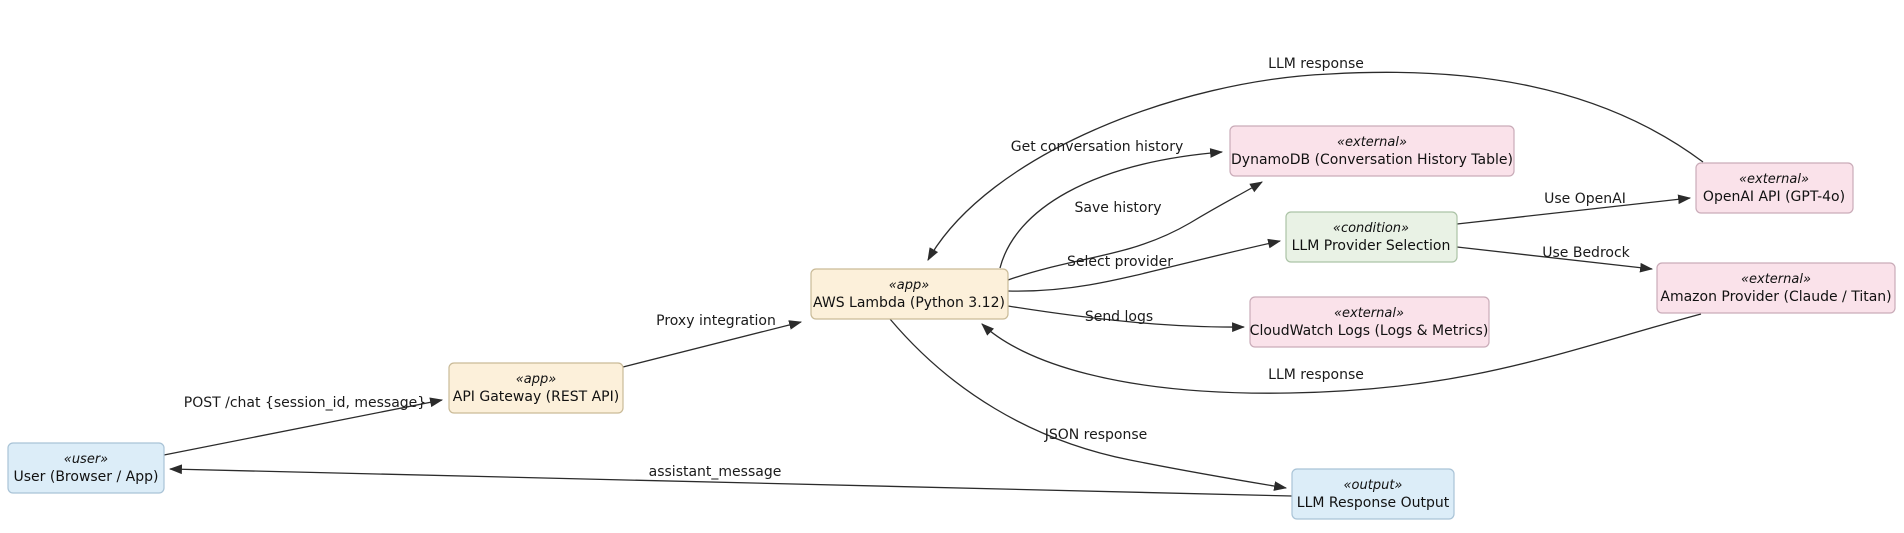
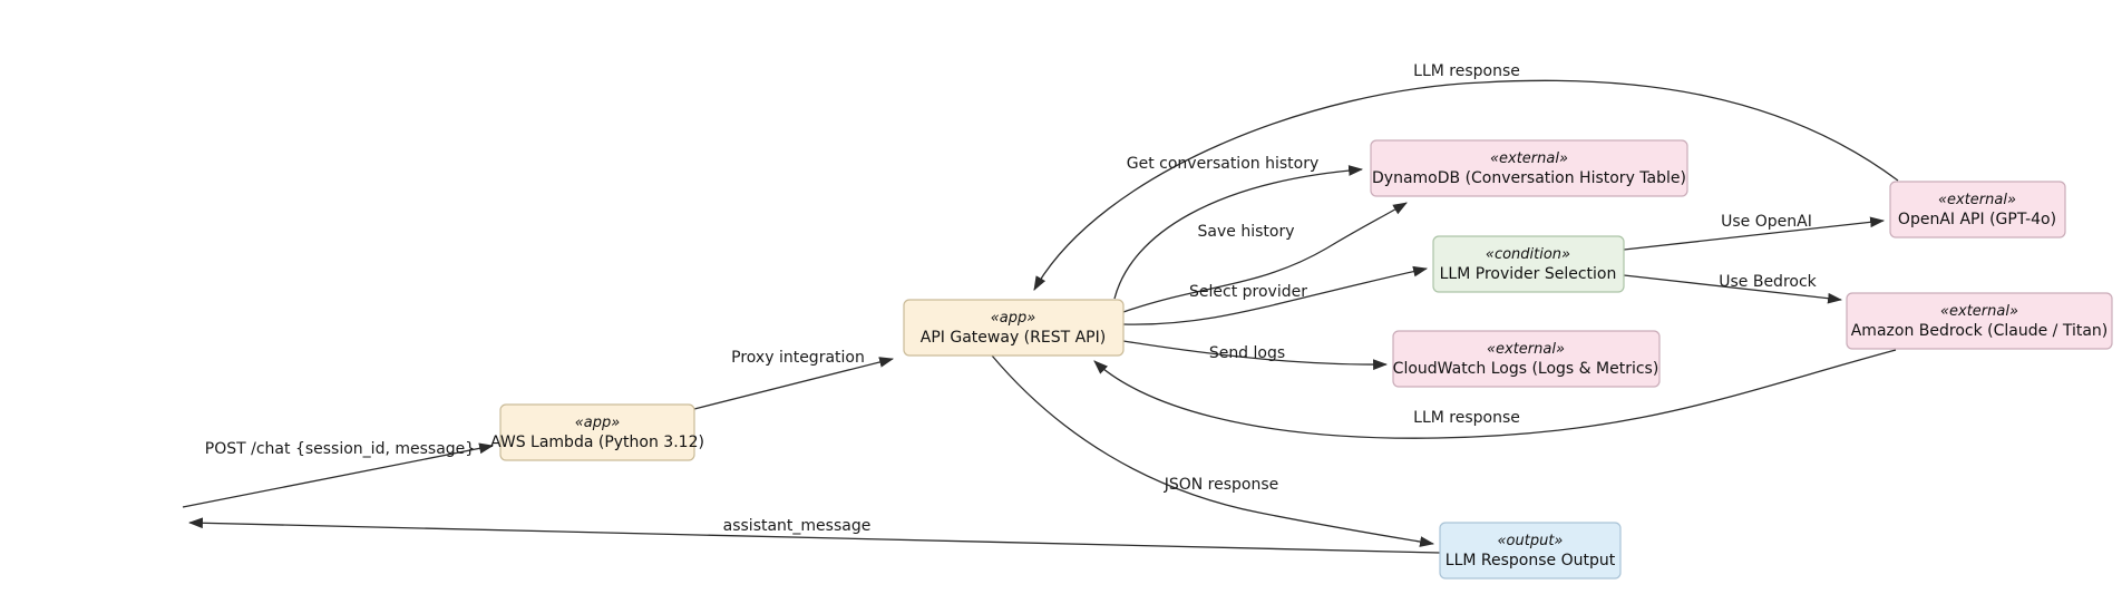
  POST /chat {session_id, message}
  Proxy integration
  Get conversation history
  Save history
  LLM response
  Select provider
  Use OpenAI
  Use Bedrock
  LLM response
  Send logs
  JSON response
  assistant_message
- «user»
- User (Browser / App)
  «app»
- API Gateway (REST API)
+ AWS Lambda (Python 3.12)
  «app»
- AWS Lambda (Python 3.12)
+ API Gateway (REST API)
  «external»
  DynamoDB (Conversation History Table)
  «condition»
  LLM Provider Selection
  «external»
  OpenAI API (GPT-4o)
  «external»
- Amazon Provider (Claude / Titan)
+ Amazon Bedrock (Claude / Titan)
  «external»
  CloudWatch Logs (Logs & Metrics)
  «output»
  LLM Response Output
